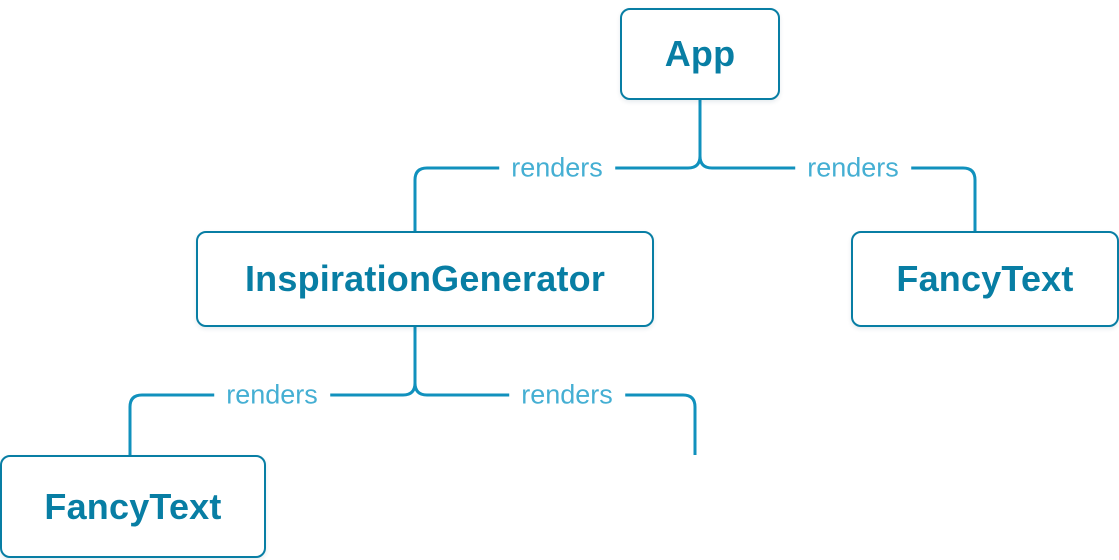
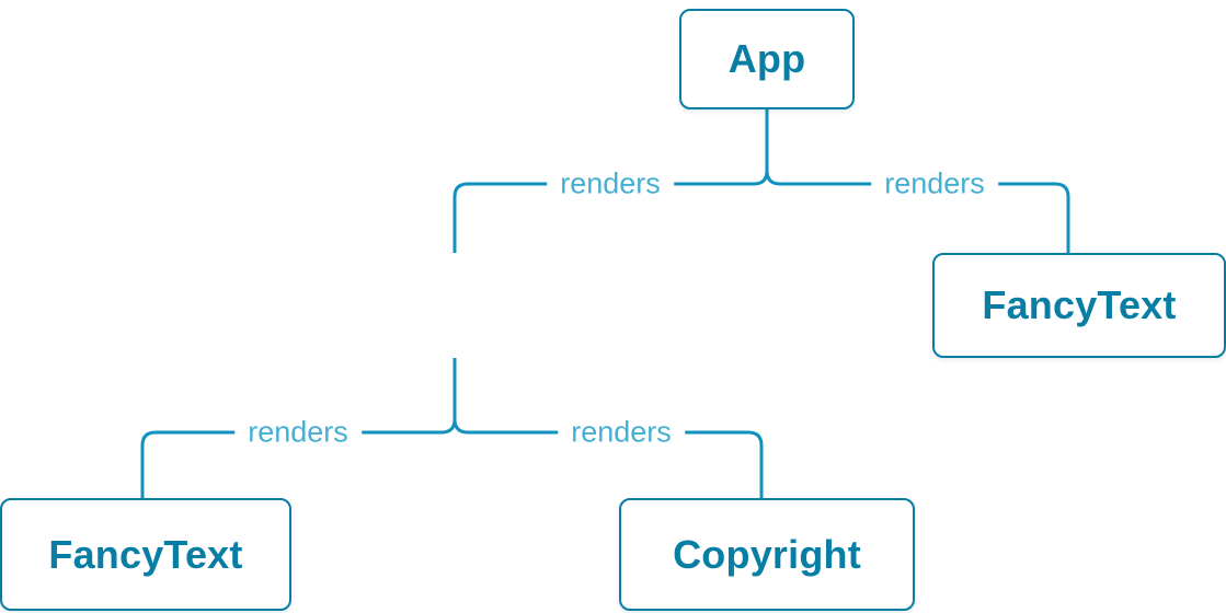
  renders
  renders
  renders
  renders
  App
- InspirationGenerator
  FancyText
  FancyText
+ Copyright
